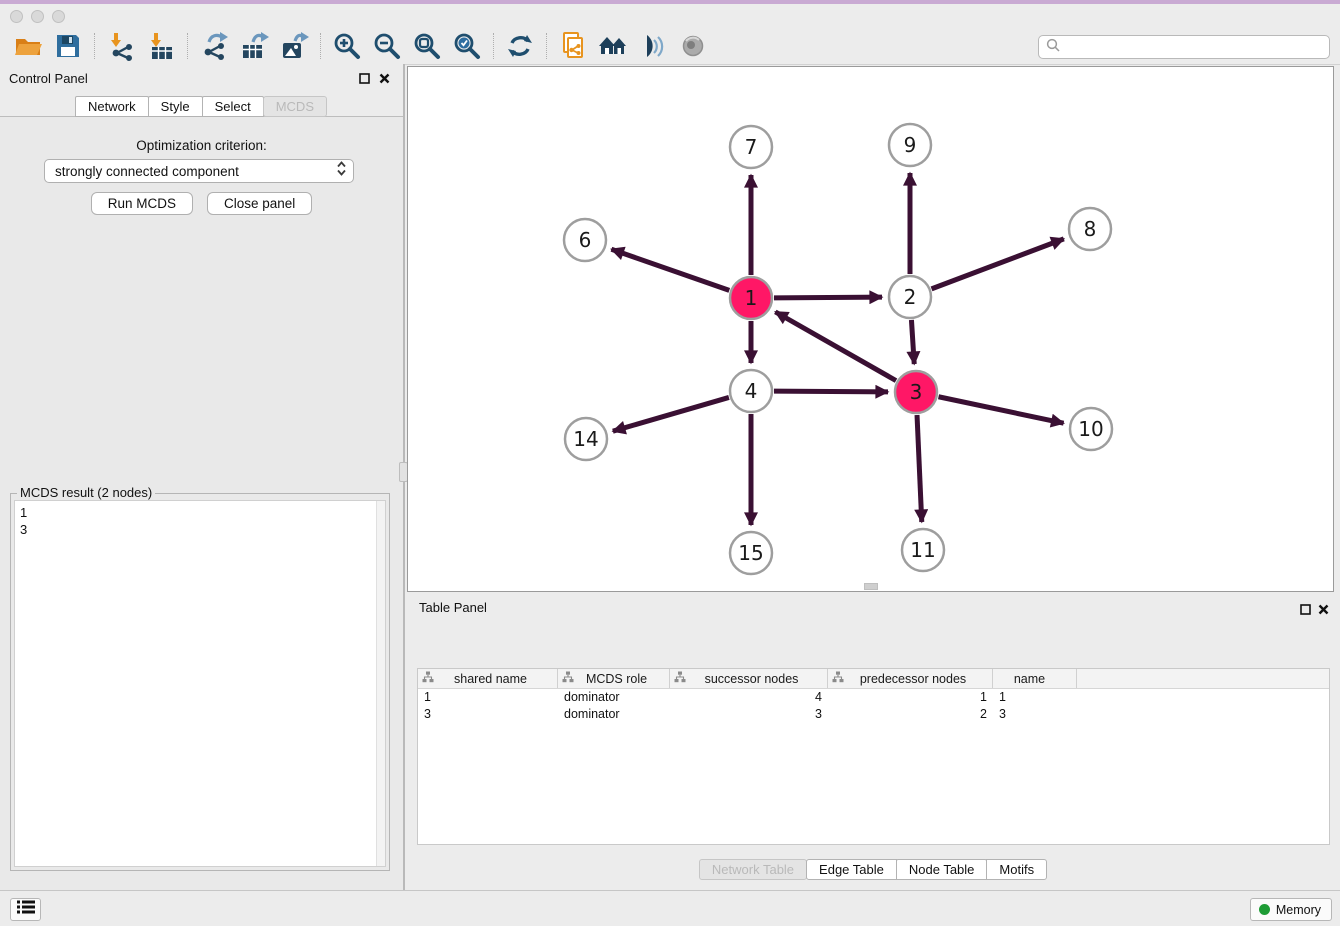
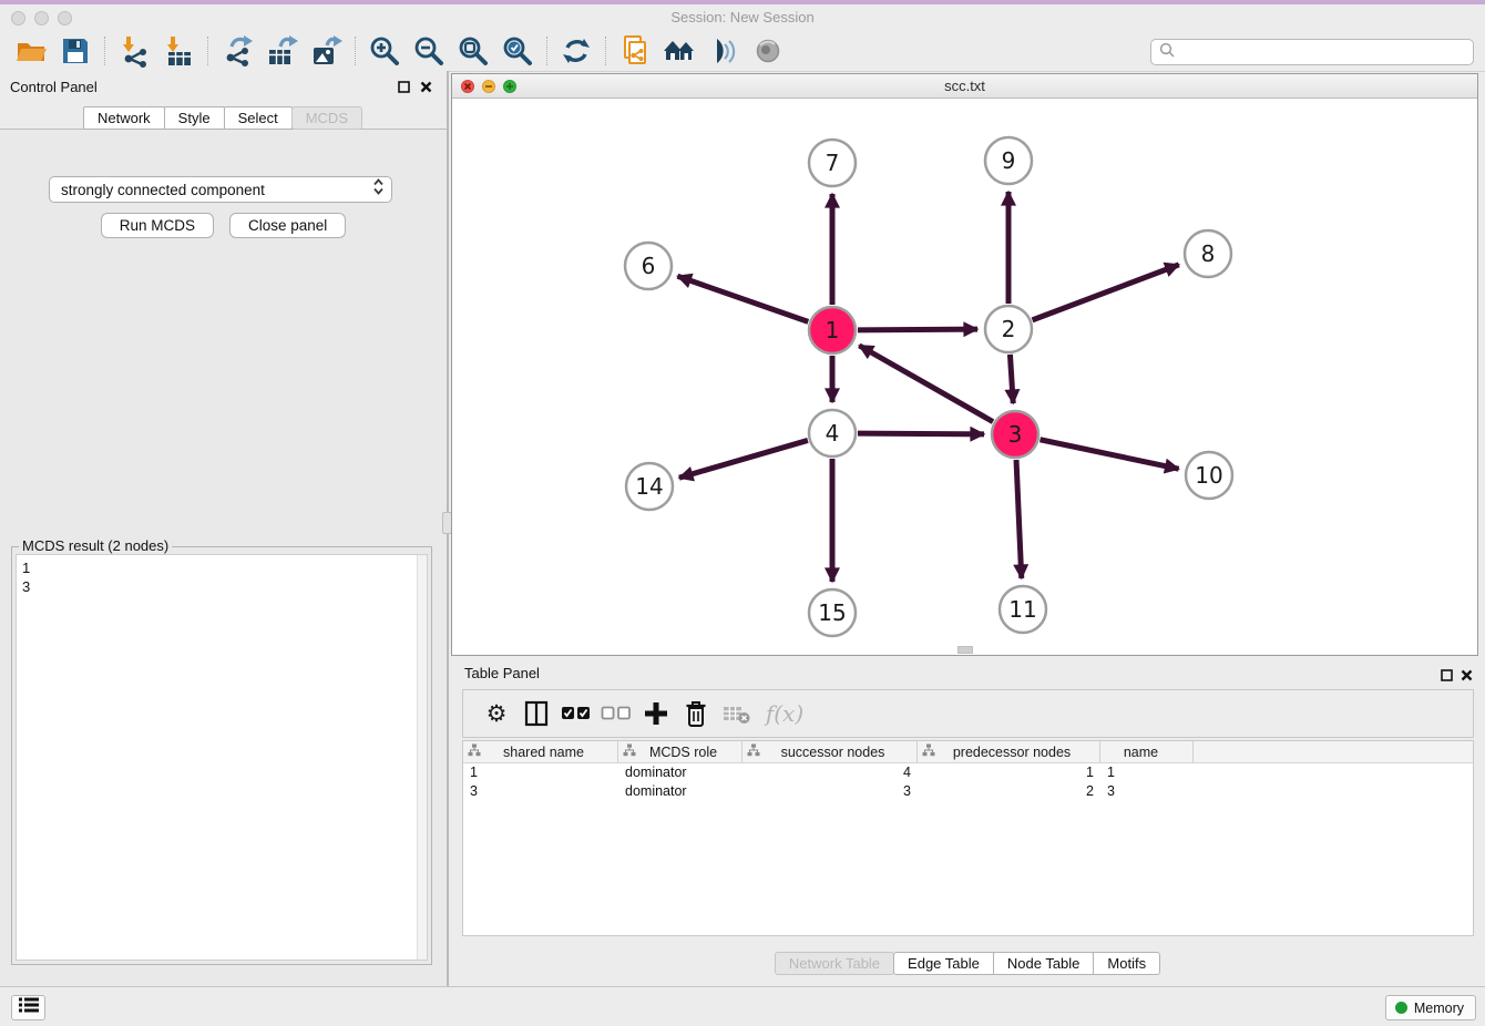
+ Session: New Session
  Control Panel
  Network
  Style
  Select
  MCDS
- Optimization criterion:
  strongly connected component
  Run MCDS
  Close panel
  MCDS result (2 nodes)
  1
  3
+ scc.txt
  1
  2
  3
  4
  6
  7
  8
  9
  10
  11
  14
  15
  Table Panel
+ ⚙
+ f(x)
  shared name
  MCDS role
  successor nodes
  predecessor nodes
  name
  1
  dominator
  4
  1
  1
  3
  dominator
  3
  2
  3
  Network Table
  Edge Table
  Node Table
  Motifs
  Memory
